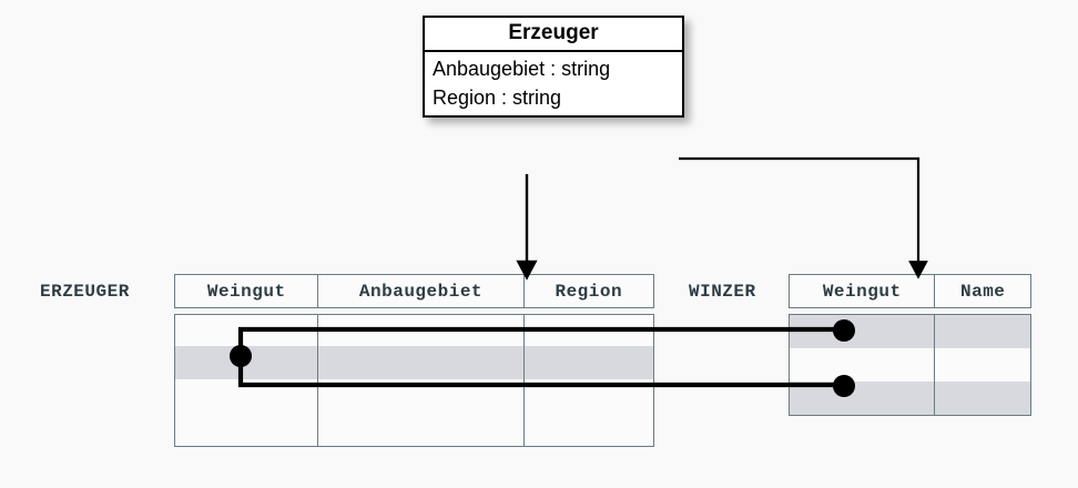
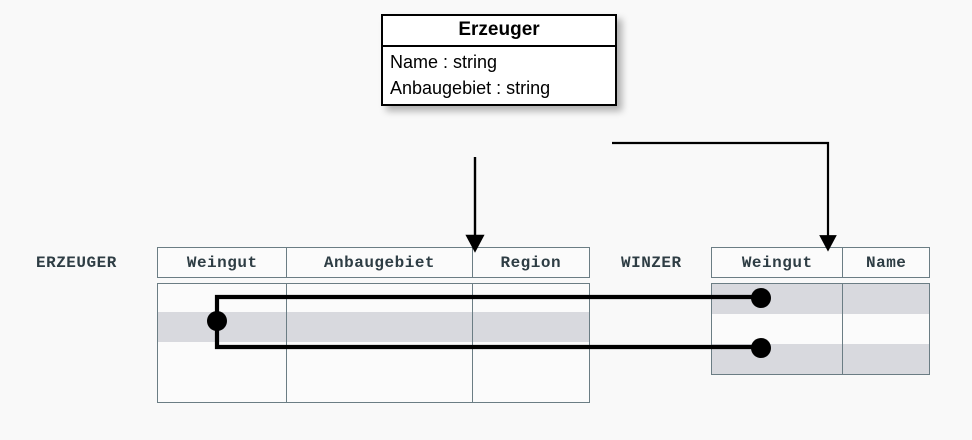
  Erzeuger
+ Name : string
  Anbaugebiet : string
- Region : string
  ERZEUGER
  Weingut
  Anbaugebiet
  Region
  WINZER
  Weingut
  Name
